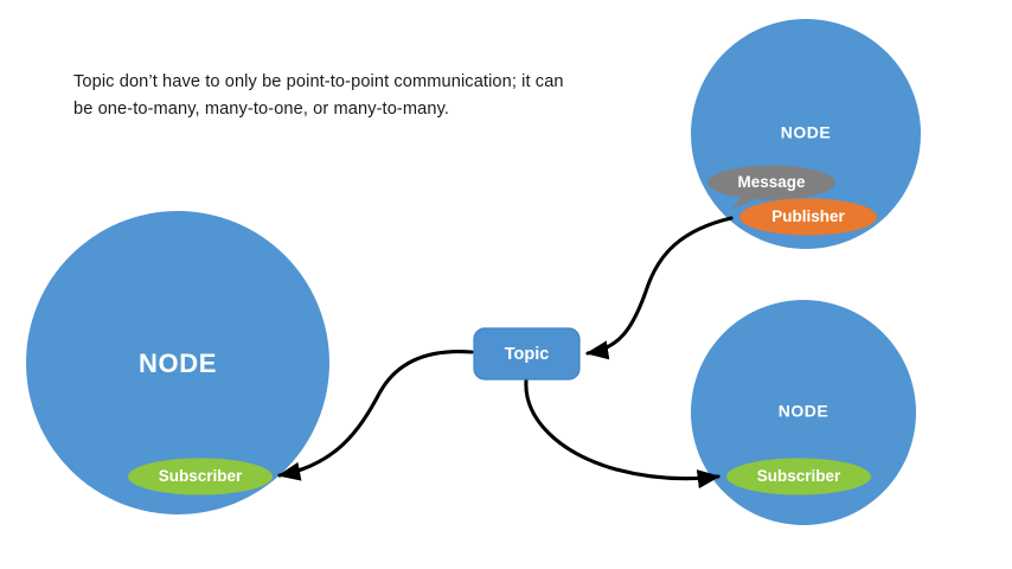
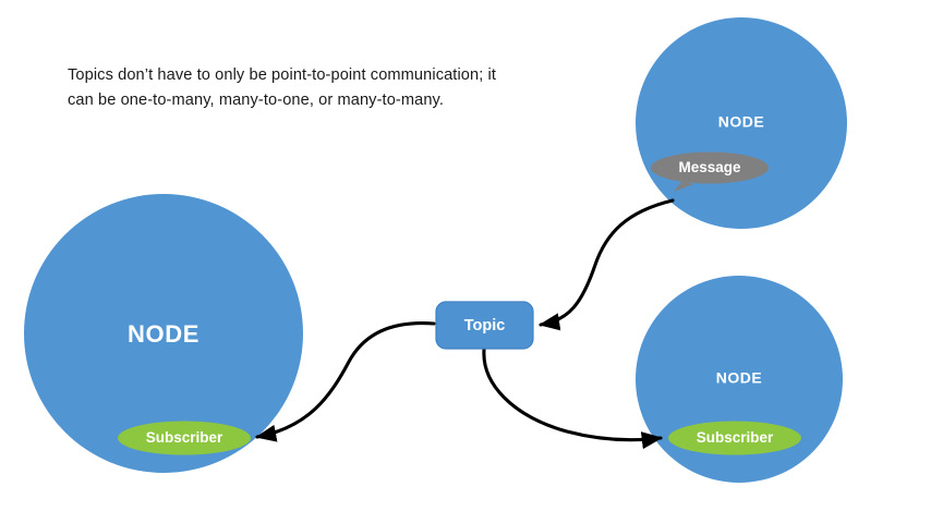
- Topic don’t have to only be point-to-point communication; it can be one-to-many, many-to-one, or many-to-many.
+ Topics don’t have to only be point-to-point communication; it can be one-to-many, many-to-one, or many-to-many.
  NODE
  Message
- Publisher
  NODE
  Subscriber
  NODE
  Subscriber
  Topic
